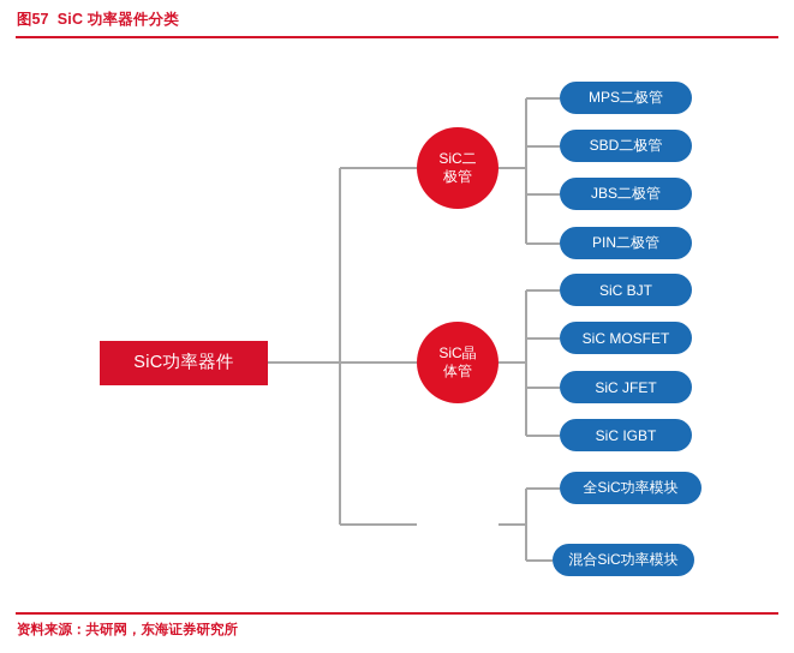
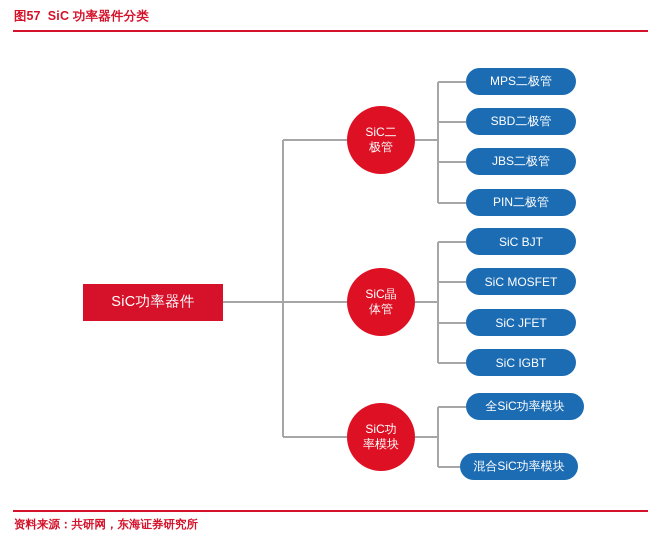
  图57 SiC 功率器件分类
  SiC功率器件
  SiC二
  极管
  SiC晶
  体管
+ SiC功
+ 率模块
  MPS二极管
  SBD二极管
  JBS二极管
  PIN二极管
  SiC BJT
  SiC MOSFET
  SiC JFET
  SiC IGBT
  全SiC功率模块
  混合SiC功率模块
  资料来源：共研网，东海证券研究所
